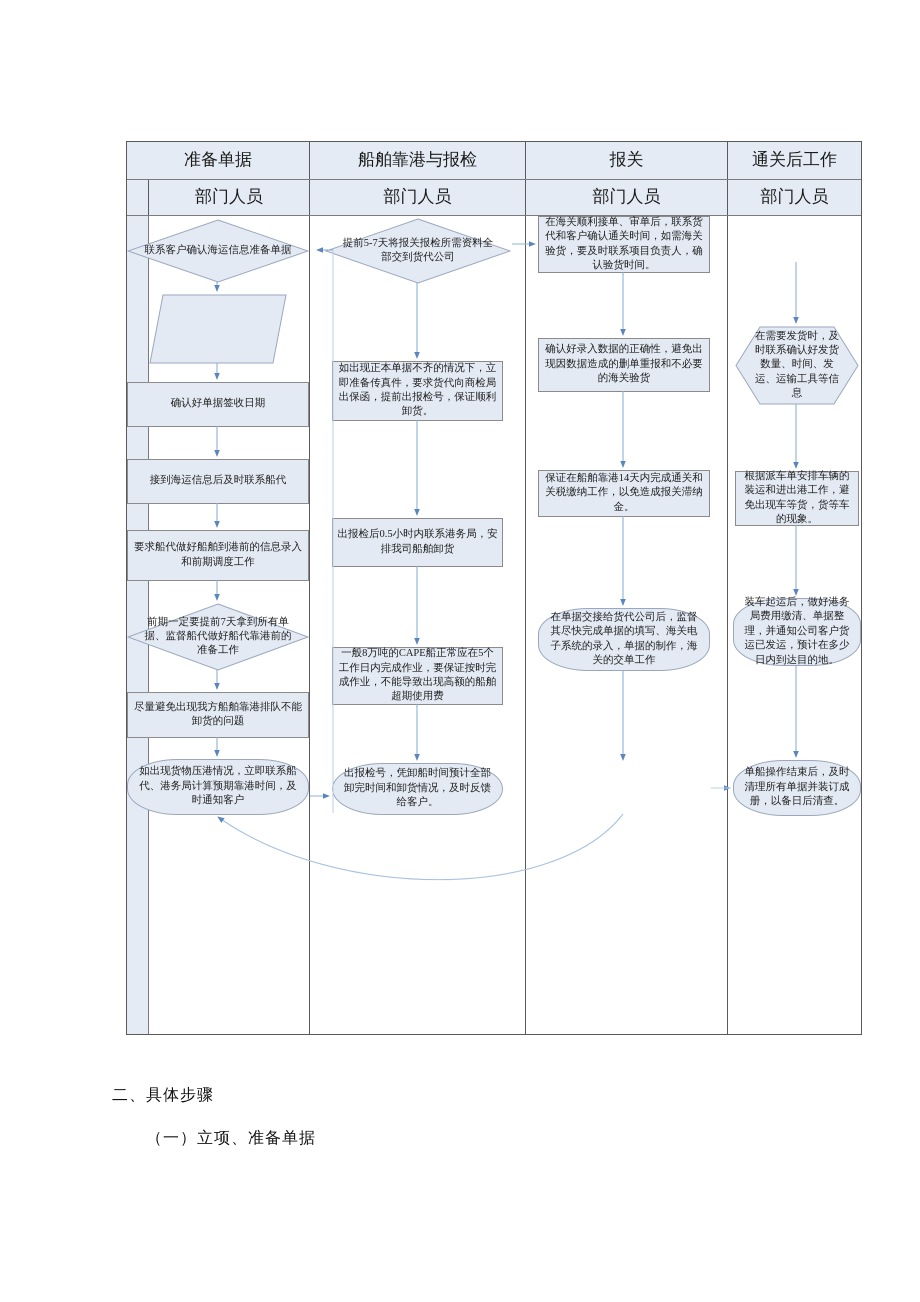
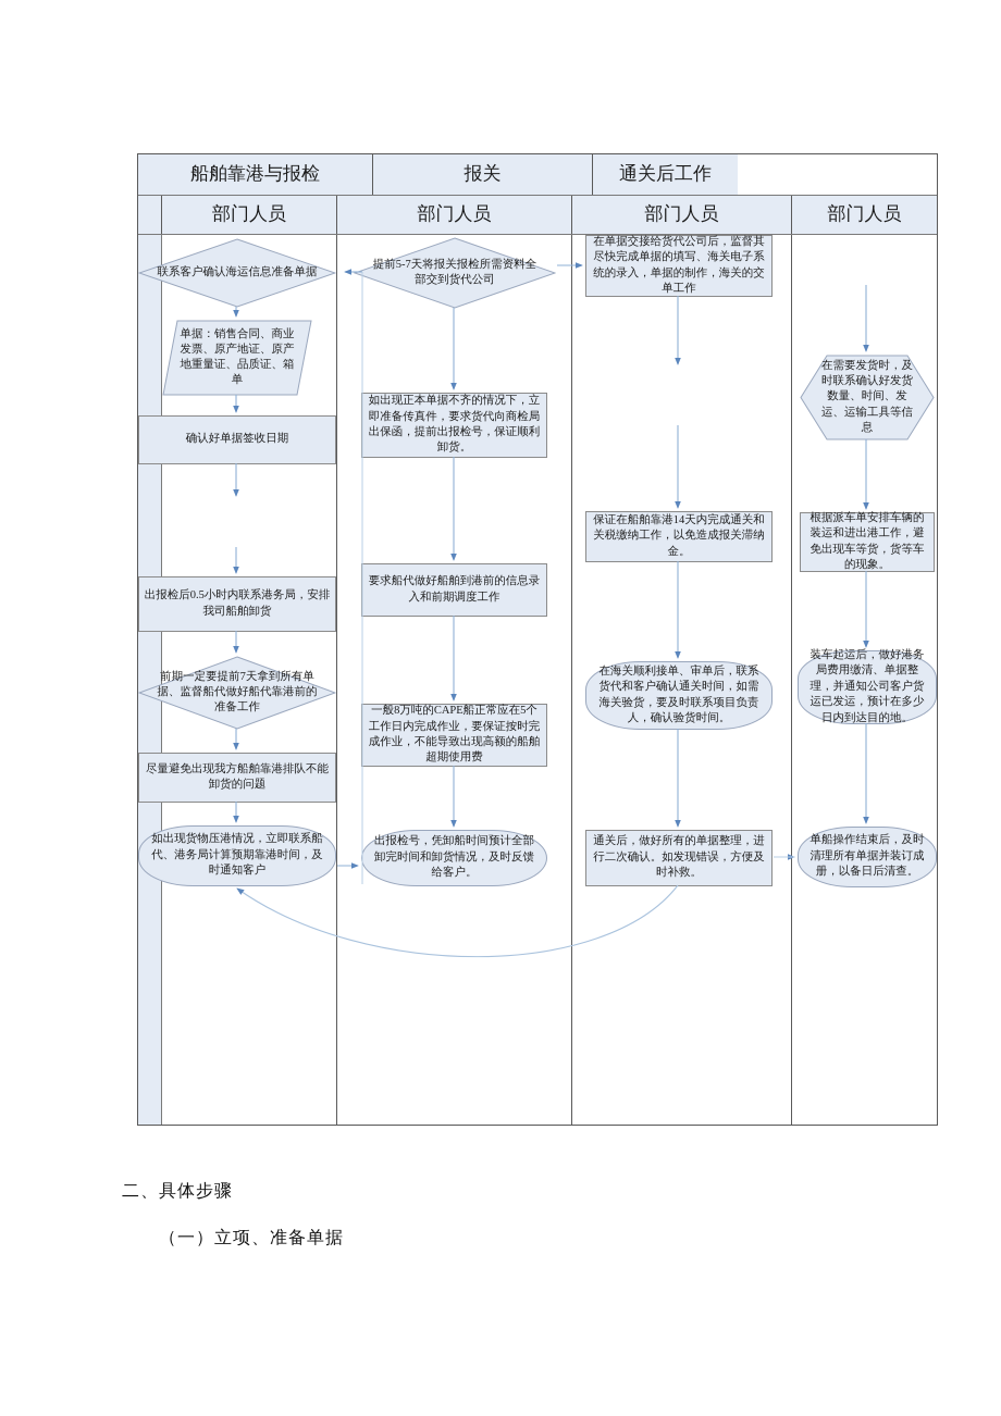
- 准备单据
  船舶靠港与报检
  报关
  通关后工作
  部门人员
  部门人员
  部门人员
  部门人员
  联系客户确认海运信息准备单据
+ 单据：销售合同、商业发票、原产地证、原产地重量证、品质证、箱单
  确认好单据签收日期
- 接到海运信息后及时联系船代
- 要求船代做好船舶到港前的信息录入和前期调度工作
+ 出报检后0.5小时内联系港务局，安排我司船舶卸货
  前期一定要提前7天拿到所有单据、监督船代做好船代靠港前的准备工作
  尽量避免出现我方船舶靠港排队不能卸货的问题
  如出现货物压港情况，立即联系船代、港务局计算预期靠港时间，及时通知客户
  提前5-7天将报关报检所需资料全部交到货代公司
  如出现正本单据不齐的情况下，立即准备传真件，要求货代向商检局出保函，提前出报检号，保证顺利卸货。
- 出报检后0.5小时内联系港务局，安排我司船舶卸货
+ 要求船代做好船舶到港前的信息录入和前期调度工作
  一般8万吨的CAPE船正常应在5个工作日内完成作业，要保证按时完成作业，不能导致出现高额的船舶超期使用费
  出报检号，凭卸船时间预计全部卸完时间和卸货情况，及时反馈给客户。
- 在海关顺利接单、审单后，联系货代和客户确认通关时间，如需海关验货，要及时联系项目负责人，确认验货时间。
+ 在单据交接给货代公司后，监督其尽快完成单据的填写、海关电子系统的录入，单据的制作，海关的交单工作
- 确认好录入数据的正确性，避免出现因数据造成的删单重报和不必要的海关验货
  保证在船舶靠港14天内完成通关和关税缴纳工作，以免造成报关滞纳金。
- 在单据交接给货代公司后，监督其尽快完成单据的填写、海关电子系统的录入，单据的制作，海关的交单工作
+ 在海关顺利接单、审单后，联系货代和客户确认通关时间，如需海关验货，要及时联系项目负责人，确认验货时间。
+ 通关后，做好所有的单据整理，进行二次确认。如发现错误，方便及时补救。
  在需要发货时，及时联系确认好发货数量、时间、发运、运输工具等信息
  根据派车单安排车辆的装运和进出港工作，避免出现车等货，货等车的现象。
  装车起运后，做好港务局费用缴清、单据整理，并通知公司客户货运已发运，预计在多少日内到达目的地。
  单船操作结束后，及时清理所有单据并装订成册，以备日后清查。
  二、具体步骤
  （一）立项、准备单据
